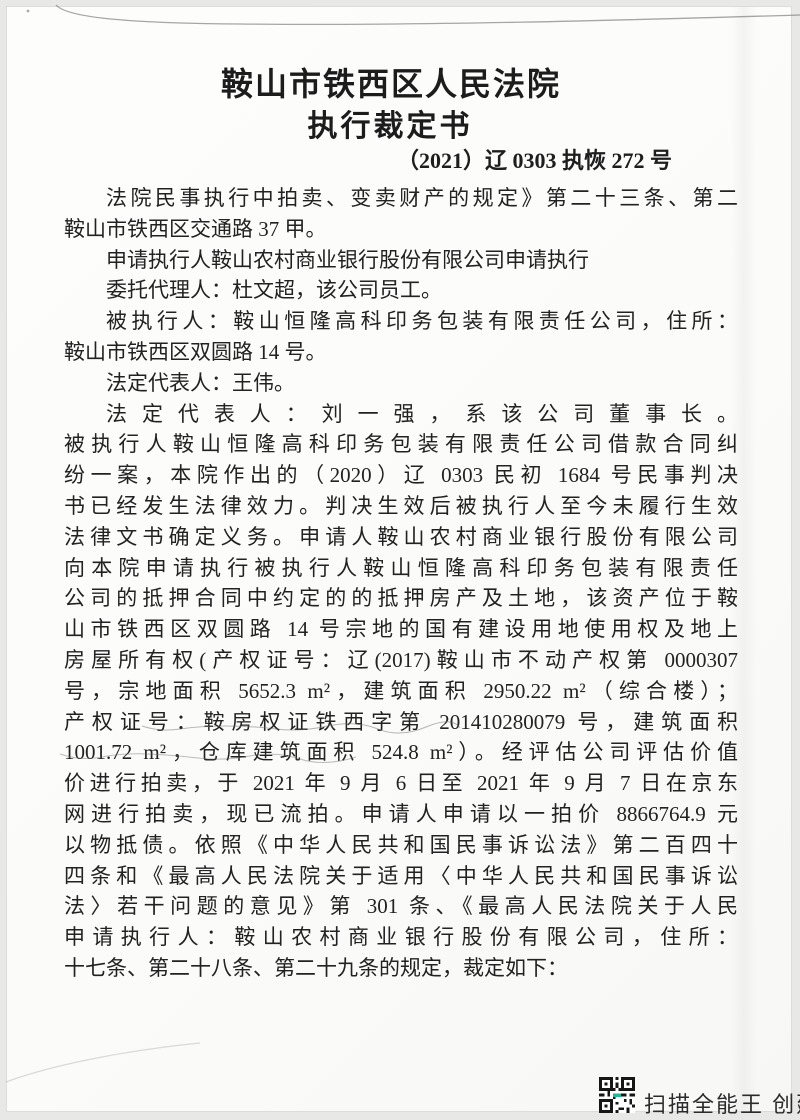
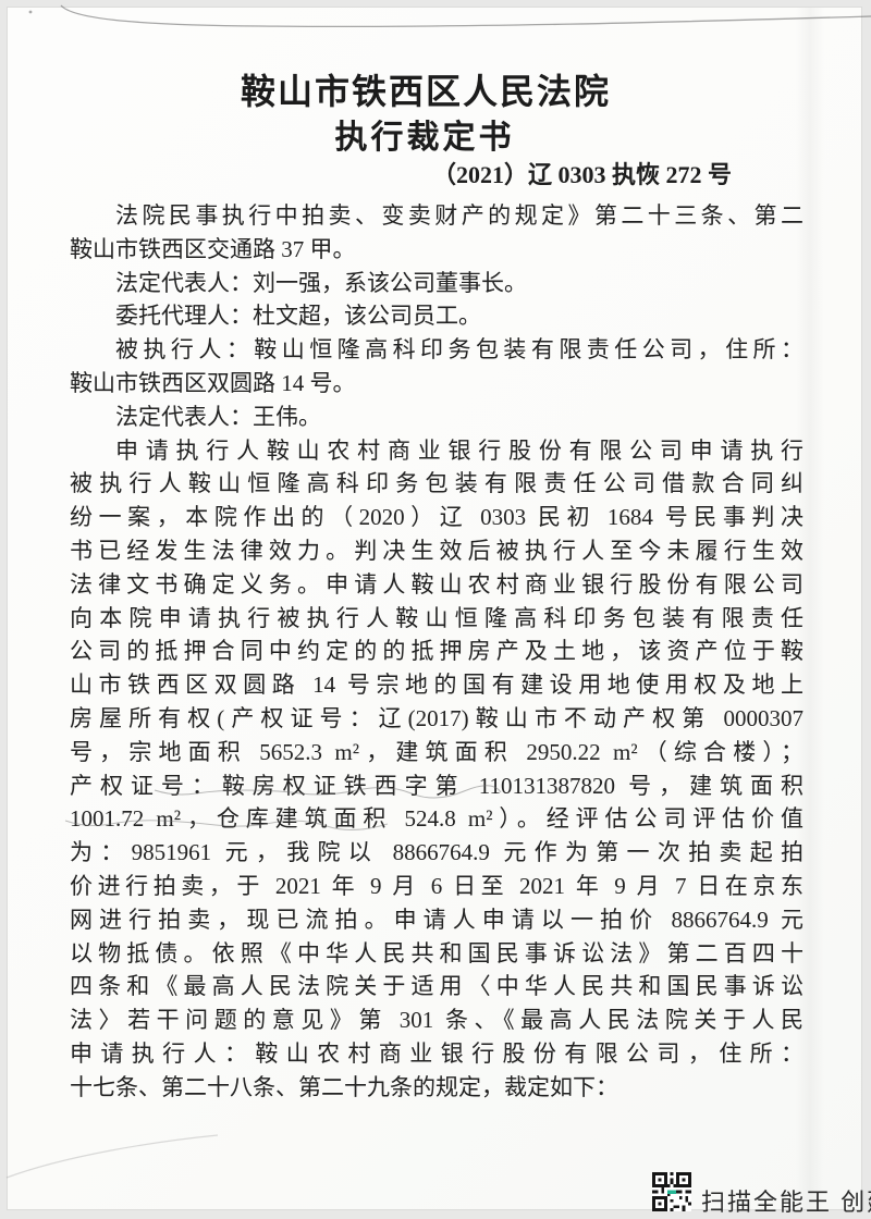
  鞍山市铁西区人民法院
  执行裁定书
  （2021）辽 0303 执恢 272 号
  法院民事执行中拍卖、变卖财产的规定》第二十三条、第二
  鞍山市铁西区交通路 37 甲。
- 申请执行人鞍山农村商业银行股份有限公司申请执行
+ 法定代表人：刘一强，系该公司董事长。
  委托代理人：杜文超，该公司员工。
  被执行人：鞍山恒隆高科印务包装有限责任公司，住所：
  鞍山市铁西区双圆路 14 号。
  法定代表人：王伟。
- 法定代表人：刘一强，系该公司董事长。
+ 申请执行人鞍山农村商业银行股份有限公司申请执行
  被执行人鞍山恒隆高科印务包装有限责任公司借款合同纠
  纷一案，本院作出的（2020）辽 0303 民初 1684 号民事判决
  书已经发生法律效力。判决生效后被执行人至今未履行生效
  法律文书确定义务。申请人鞍山农村商业银行股份有限公司
  向本院申请执行被执行人鞍山恒隆高科印务包装有限责任
  公司的抵押合同中约定的的抵押房产及土地，该资产位于鞍
  山市铁西区双圆路 14 号宗地的国有建设用地使用权及地上
  房屋所有权(产权证号：辽(2017)鞍山市不动产权第 000030
  号，宗地面积 5652.3 m²，建筑面积 2950.22 m²（综合楼）；
- 产权证号：鞍房权证铁西字第 201410280079 号，建筑面积
+ 产权证号：鞍房权证铁西字第 110131387820 号，建筑面积
  1001.72 m²，仓库建筑面积 524.8 m²）。经评估公司评估价值
+ 为：9851961 元，我院以 8866764.9 元作为第一次拍卖起拍
  价进行拍卖，于 2021 年 9 月 6 日至 2021 年 9 月 7 日在京东
  网进行拍卖，现已流拍。申请人申请以一拍价 8866764.9 元
  以物抵债。依照《中华人民共和国民事诉讼法》第二百四十
  四条和《最高人民法院关于适用〈中华人民共和国民事诉讼
  法〉若干问题的意见》第 301 条、《最高人民法院关于人民
  申请执行人：鞍山农村商业银行股份有限公司，住所：
  十七条、第二十八条、第二十九条的规定，裁定如下：
  扫描全能王 创
